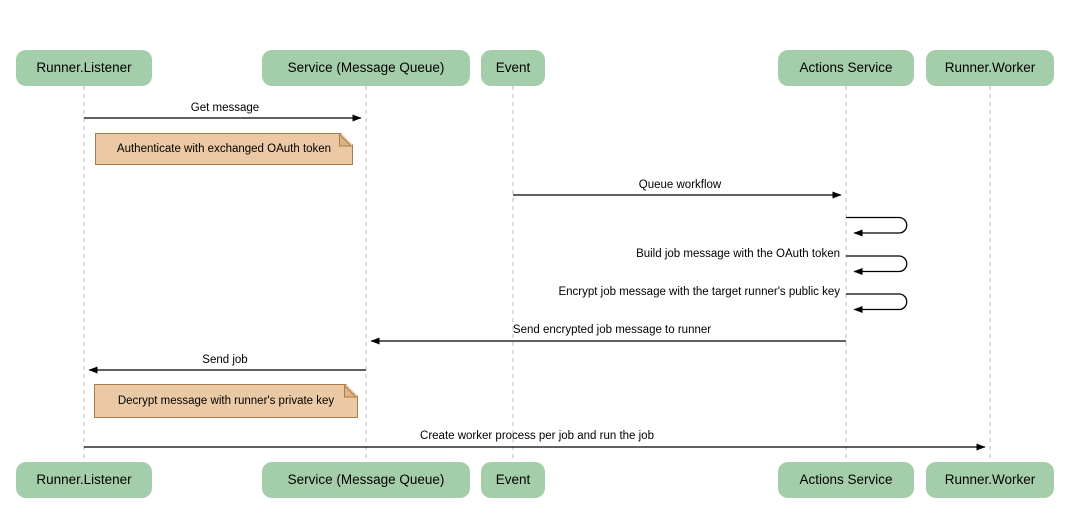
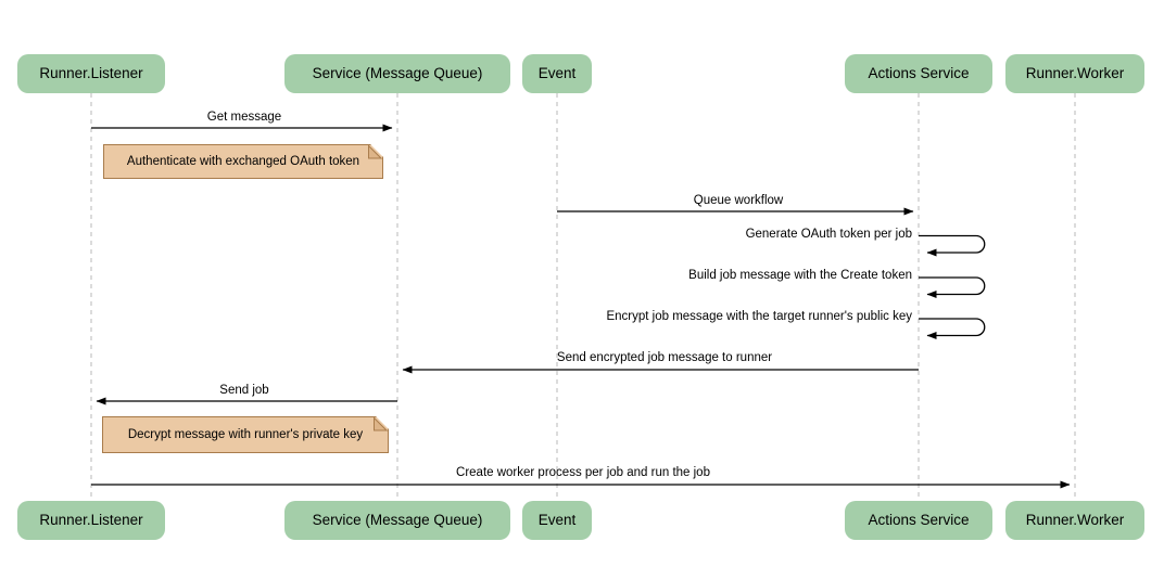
  Runner.Listener
  Service (Message Queue)
  Event
  Actions Service
  Runner.Worker
  Runner.Listener
  Service (Message Queue)
  Event
  Actions Service
  Runner.Worker
  Get message
  Queue workflow
+ Generate OAuth token per job
- Build job message with the OAuth token
+ Build job message with the Create token
  Encrypt job message with the target runner's public key
  Send encrypted job message to runner
  Send job
  Create worker process per job and run the job
  Authenticate with exchanged OAuth token
  Decrypt message with runner's private key
